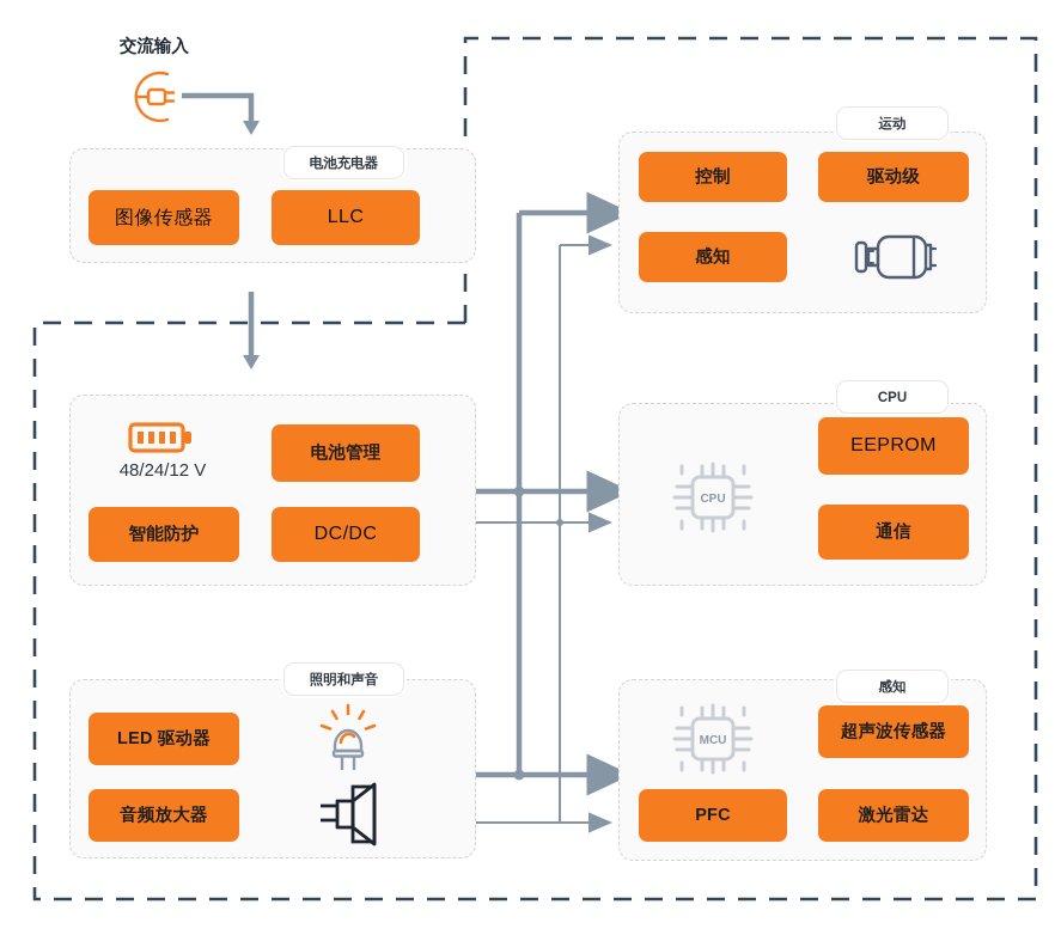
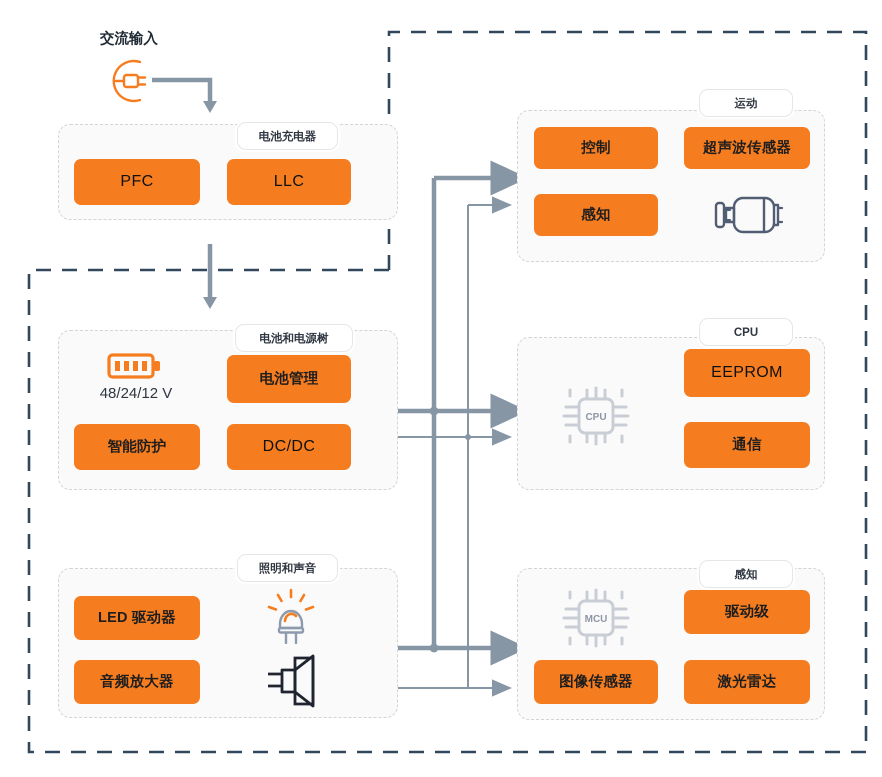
  交流输入
  电池充电器
- 图像传感器
+ PFC
  LLC
  运动
  控制
- 驱动级
+ 超声波传感器
  感知
+ 电池和电源树
  48/24/12 V
  电池管理
  智能防护
  DC/DC
  CPU
  CPU
  EEPROM
  通信
  照明和声音
  LED 驱动器
  音频放大器
  感知
  MCU
- 超声波传感器
+ 驱动级
- PFC
+ 图像传感器
  激光雷达
